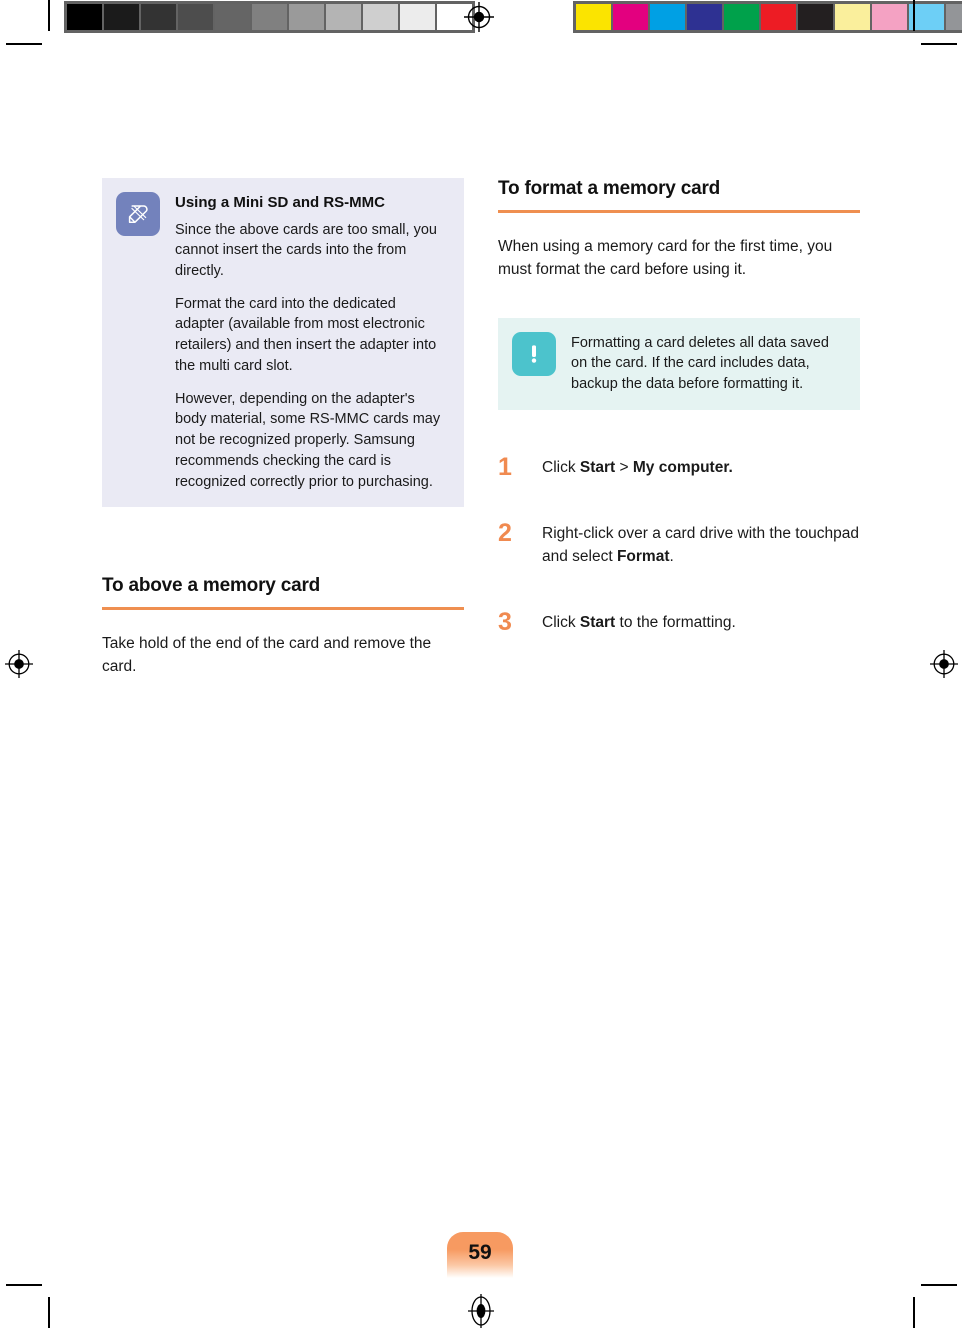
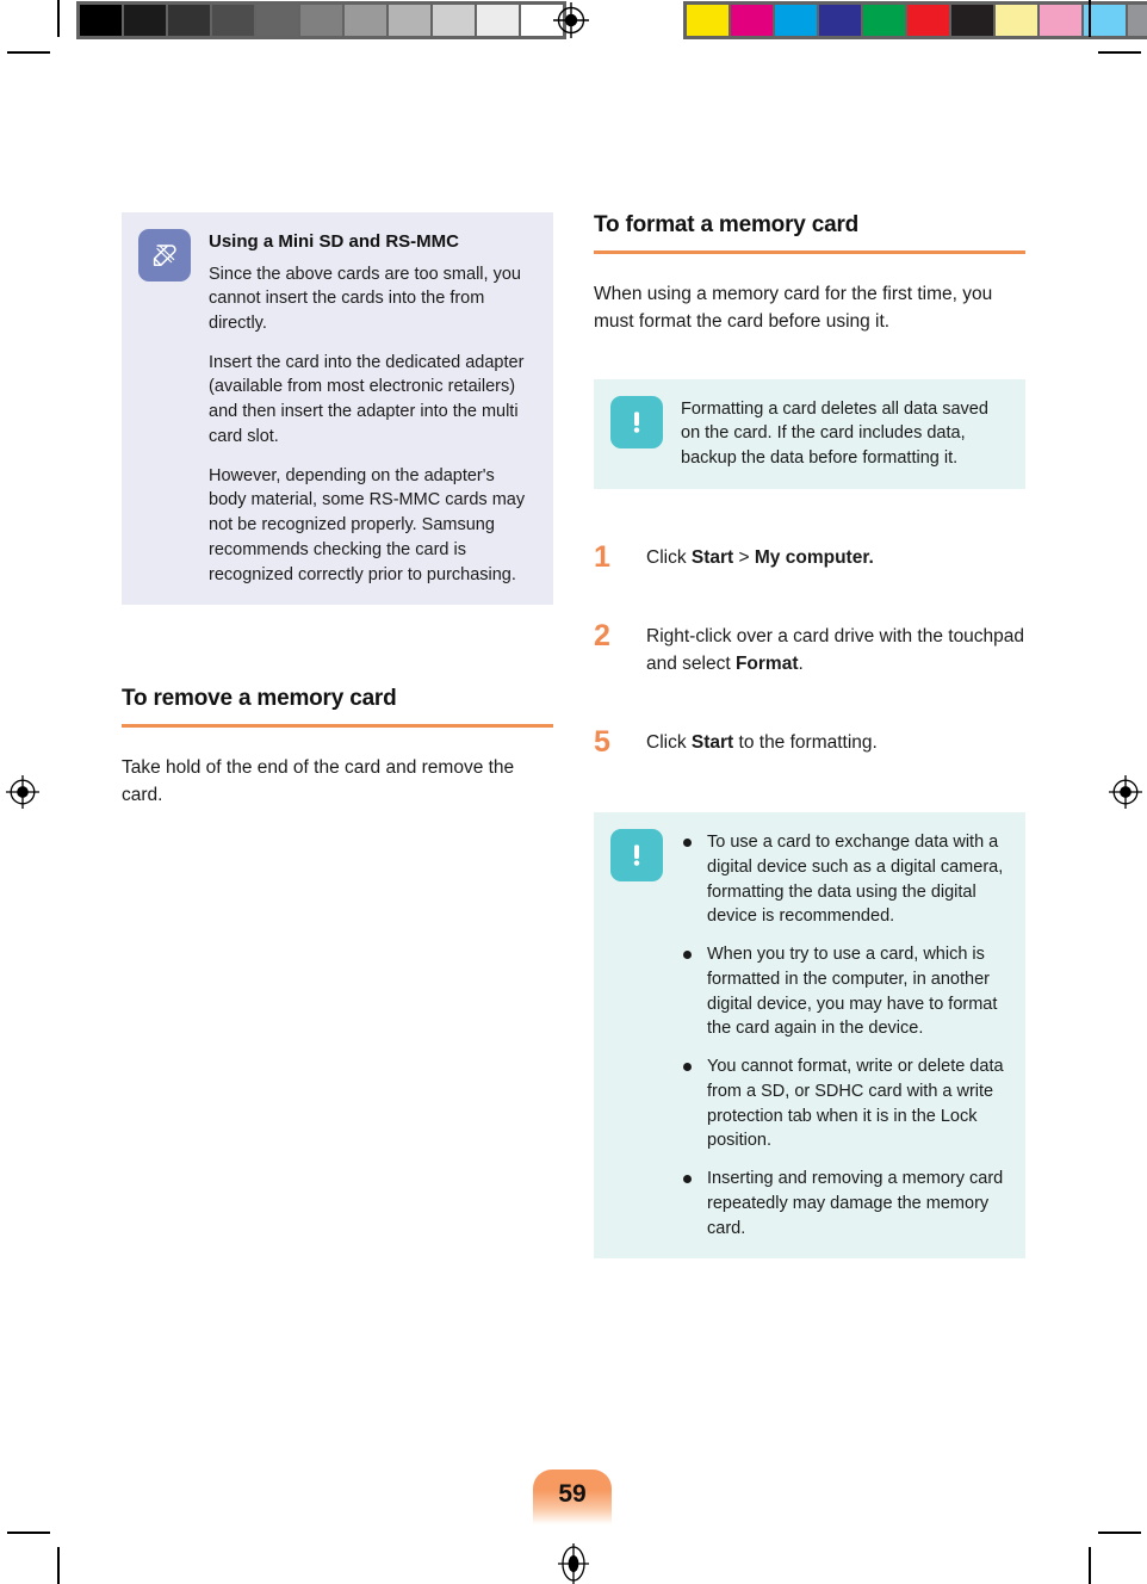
  Using a Mini SD and RS-MMC
  Since the above cards are too small, you cannot insert the cards into the from directly.
- Format the card into the dedicated adapter (available from most electronic retailers) and then insert the adapter into the multi card slot.
+ Insert the card into the dedicated adapter (available from most electronic retailers) and then insert the adapter into the multi card slot.
  However, depending on the adapter's body material, some RS-MMC cards may not be recognized properly. Samsung recommends checking the card is recognized correctly prior to purchasing.
- To above a memory card
+ To remove a memory card
  Take hold of the end of the card and remove the card.
  To format a memory card
  When using a memory card for the first time, you must format the card before using it.
  Formatting a card deletes all data saved on the card. If the card includes data, backup the data before formatting it.
  1
  Click Start > My computer.
  2
  Right-click over a card drive with the touchpad and select Format.
- 3
+ 5
  Click Start to the formatting.
+ To use a card to exchange data with a digital device such as a digital camera, formatting the data using the digital device is recommended.
+ When you try to use a card, which is formatted in the computer, in another digital device, you may have to format the card again in the device.
+ You cannot format, write or delete data from a SD, or SDHC card with a write protection tab when it is in the Lock position.
+ Inserting and removing a memory card repeatedly may damage the memory card.
  59
